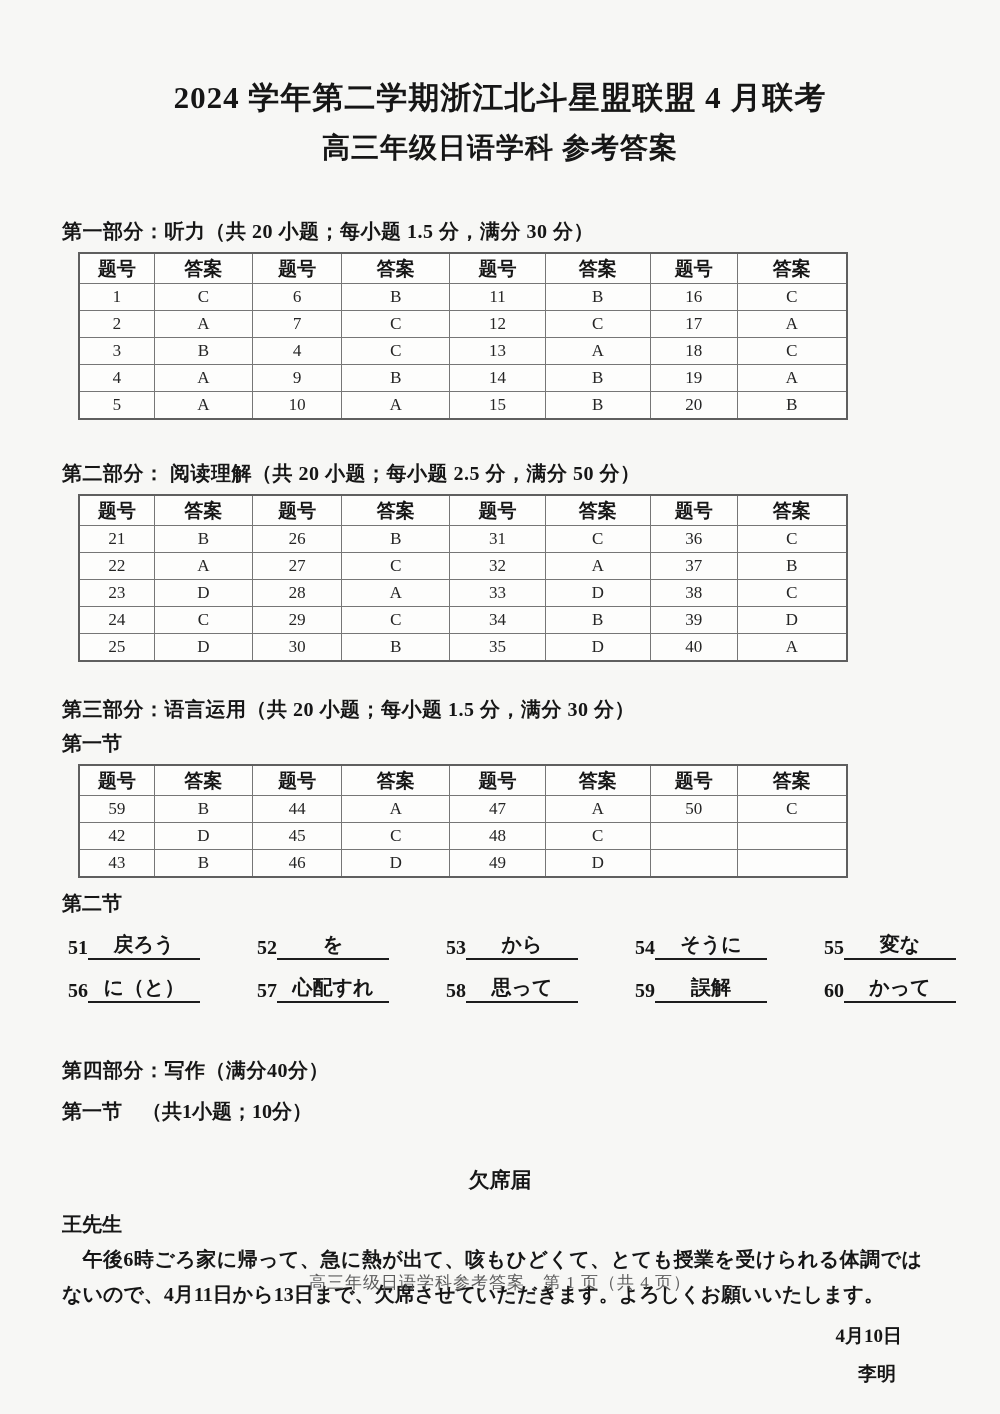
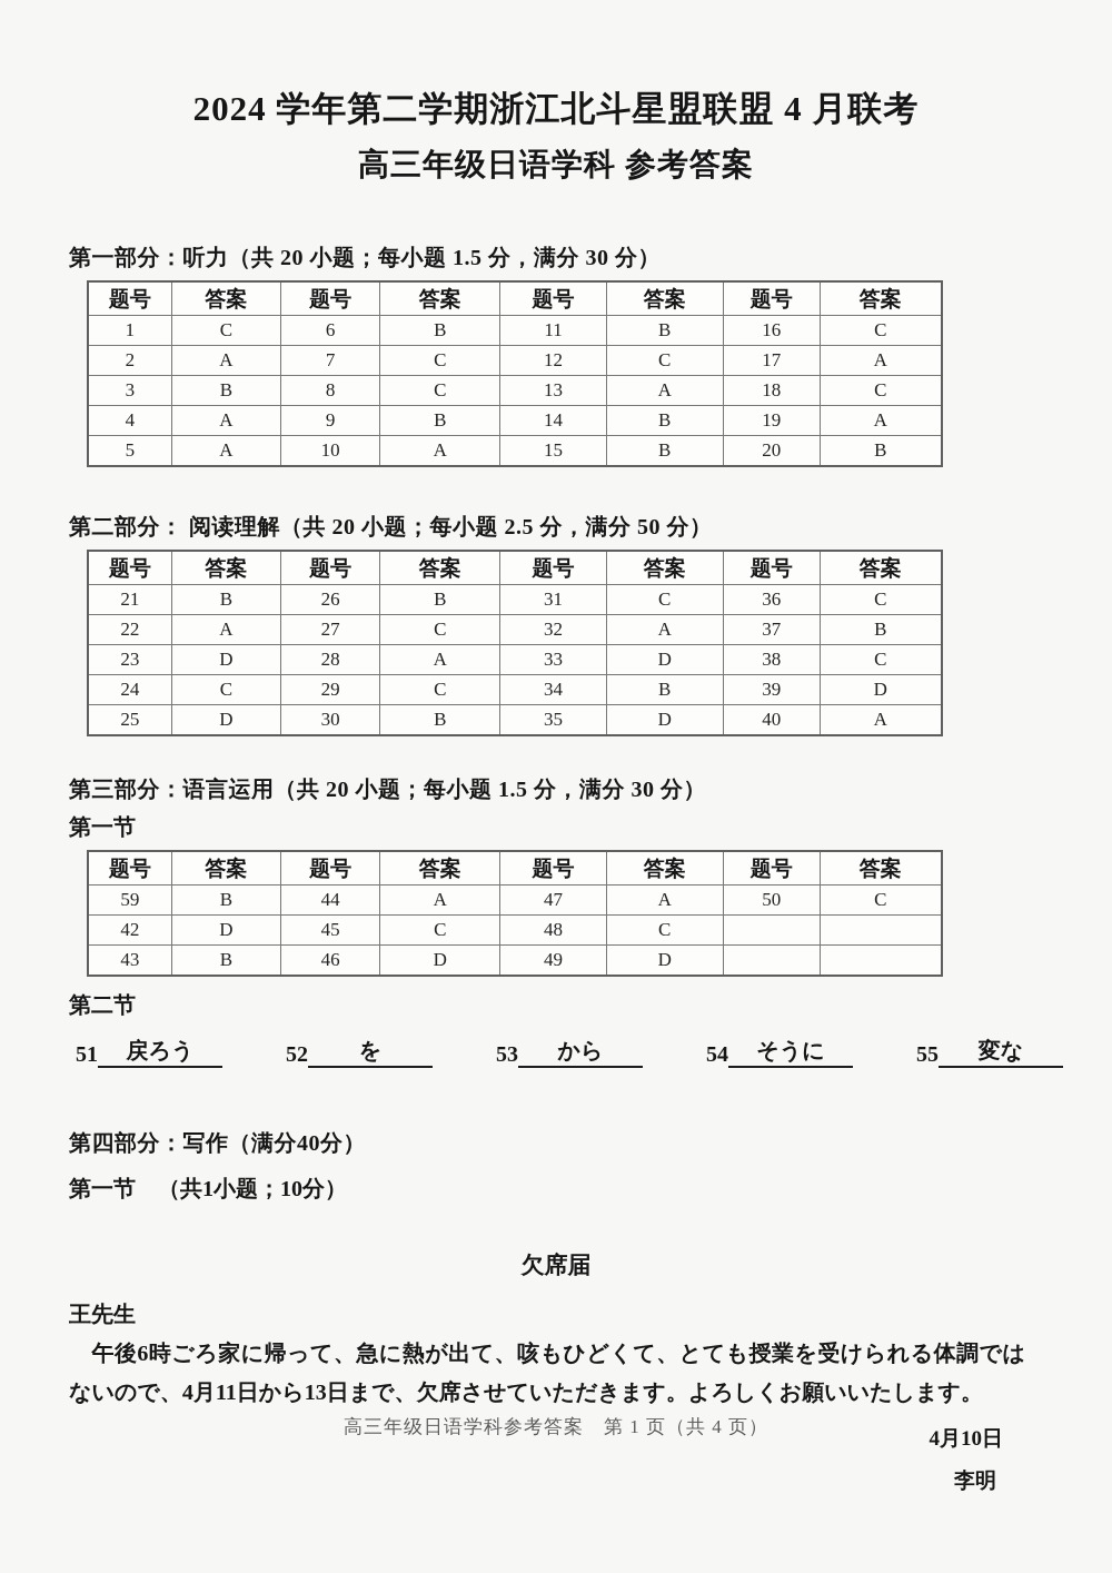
  2024 学年第二学期浙江北斗星盟联盟 4 月联考
  高三年级日语学科 参考答案
  第一部分：听力（共 20 小题；每小题 1.5 分，满分 30 分）
  题号	答案	题号	答案	题号	答案	题号	答案
  1	C	6	B	11	B	16	C
  2	A	7	C	12	C	17	A
- 3	B	4	C	13	A	18	C
+ 3	B	8	C	13	A	18	C
  4	A	9	B	14	B	19	A
  5	A	10	A	15	B	20	B
  第二部分： 阅读理解（共 20 小题；每小题 2.5 分，满分 50 分）
  题号	答案	题号	答案	题号	答案	题号	答案
  21	B	26	B	31	C	36	C
  22	A	27	C	32	A	37	B
  23	D	28	A	33	D	38	C
  24	C	29	C	34	B	39	D
  25	D	30	B	35	D	40	A
  第三部分：语言运用（共 20 小题；每小题 1.5 分，满分 30 分）
  第一节
  题号	答案	题号	答案	题号	答案	题号	答案
  59	B	44	A	47	A	50	C
  42	D	45	C	48	C
  43	B	46	D	49	D
  第二节
  51
  戻ろう
  52
  を
  53
  から
  54
  そうに
  55
  変な
- 56
- に（と）
- 57
- 心配すれ
- 58
- 思って
- 59
- 誤解
- 60
- かって
  第四部分：写作（满分40分）
  第一节 （共1小题；10分）
  欠席届
  王先生
  午後6時ごろ家に帰って、急に熱が出て、咳もひどくて、とても授業を受けられる体調ではないので、4月11日から13日まで、欠席させていただきます。よろしくお願いいたします。
  4月10日
  李明
  高三年级日语学科参考答案 第 1 页（共 4 页）
